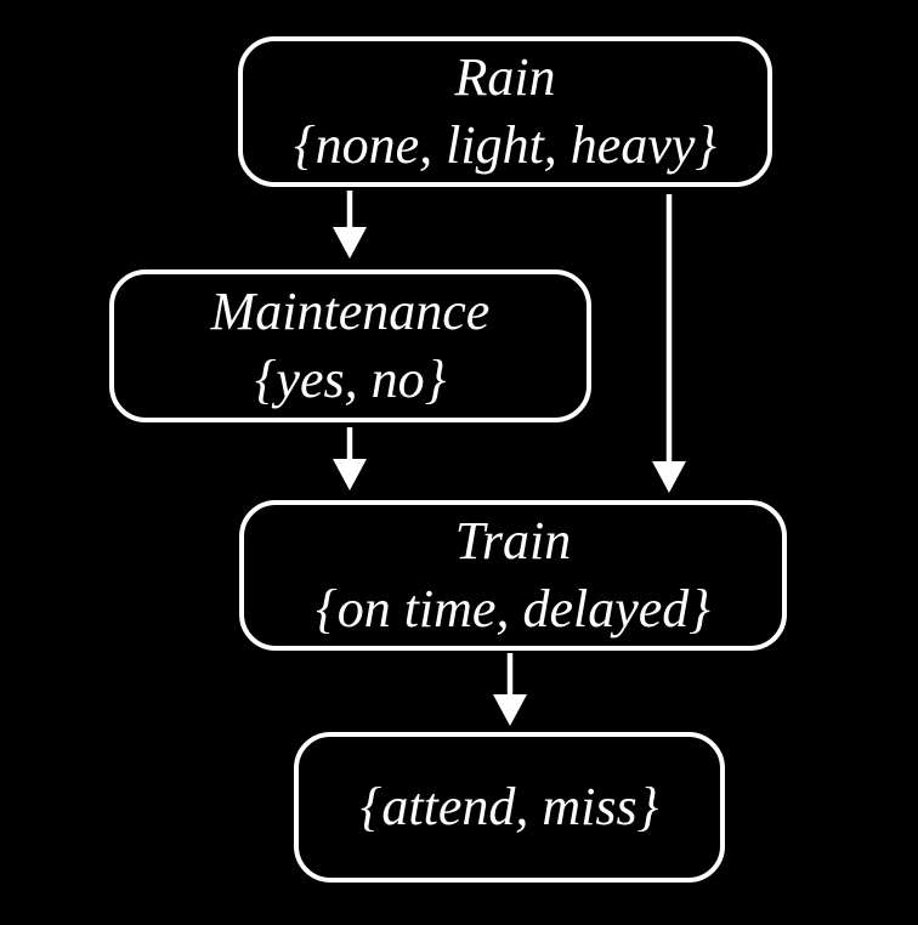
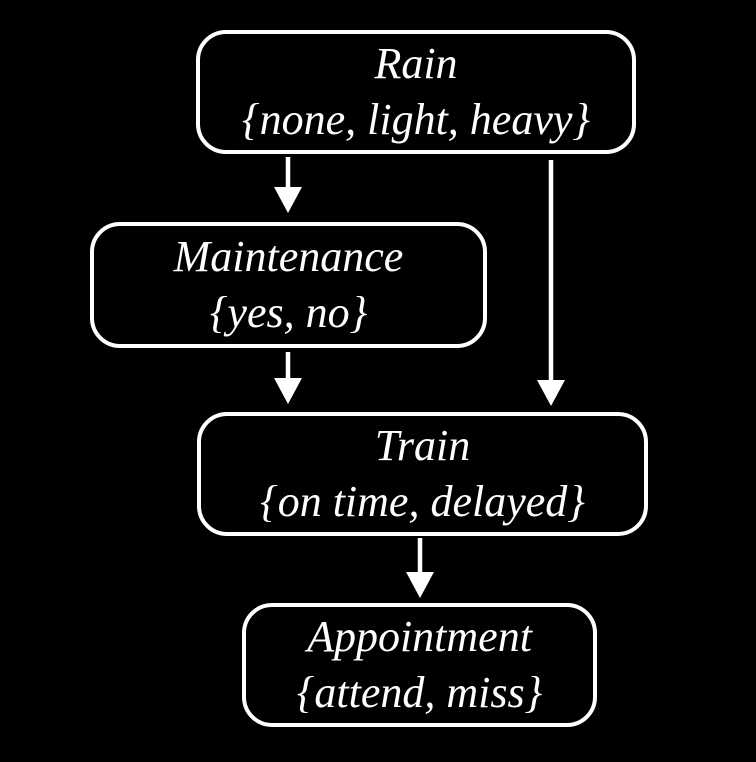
  Rain
  {none, light, heavy}
  Maintenance
  {yes, no}
  Train
  {on time, delayed}
+ Appointment
  {attend, miss}
